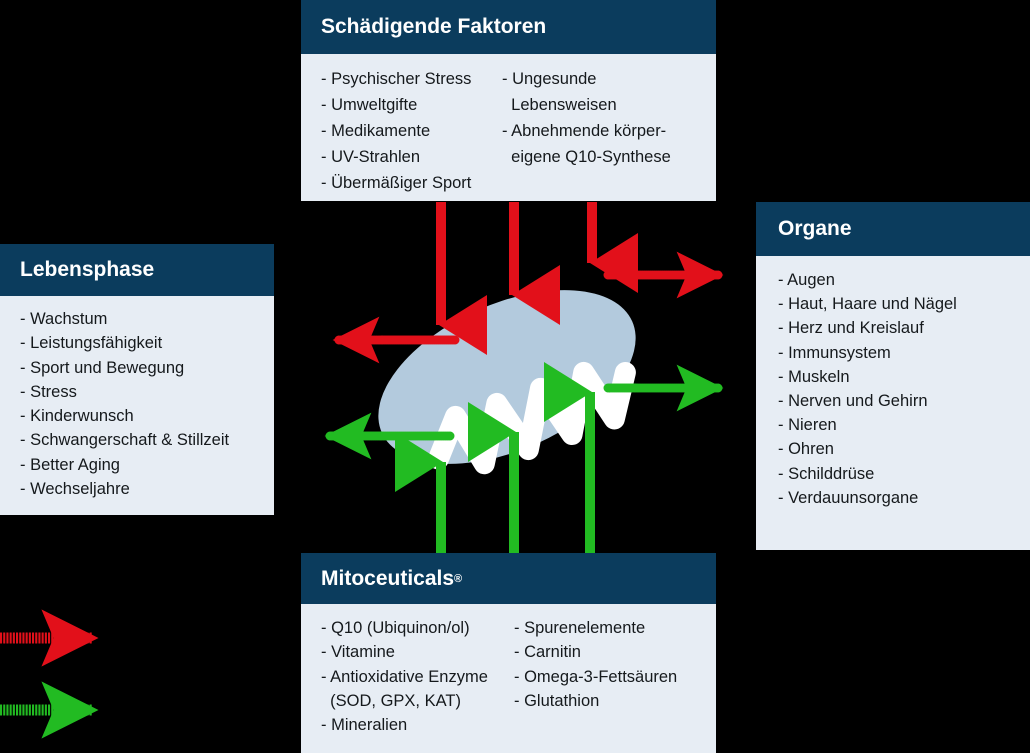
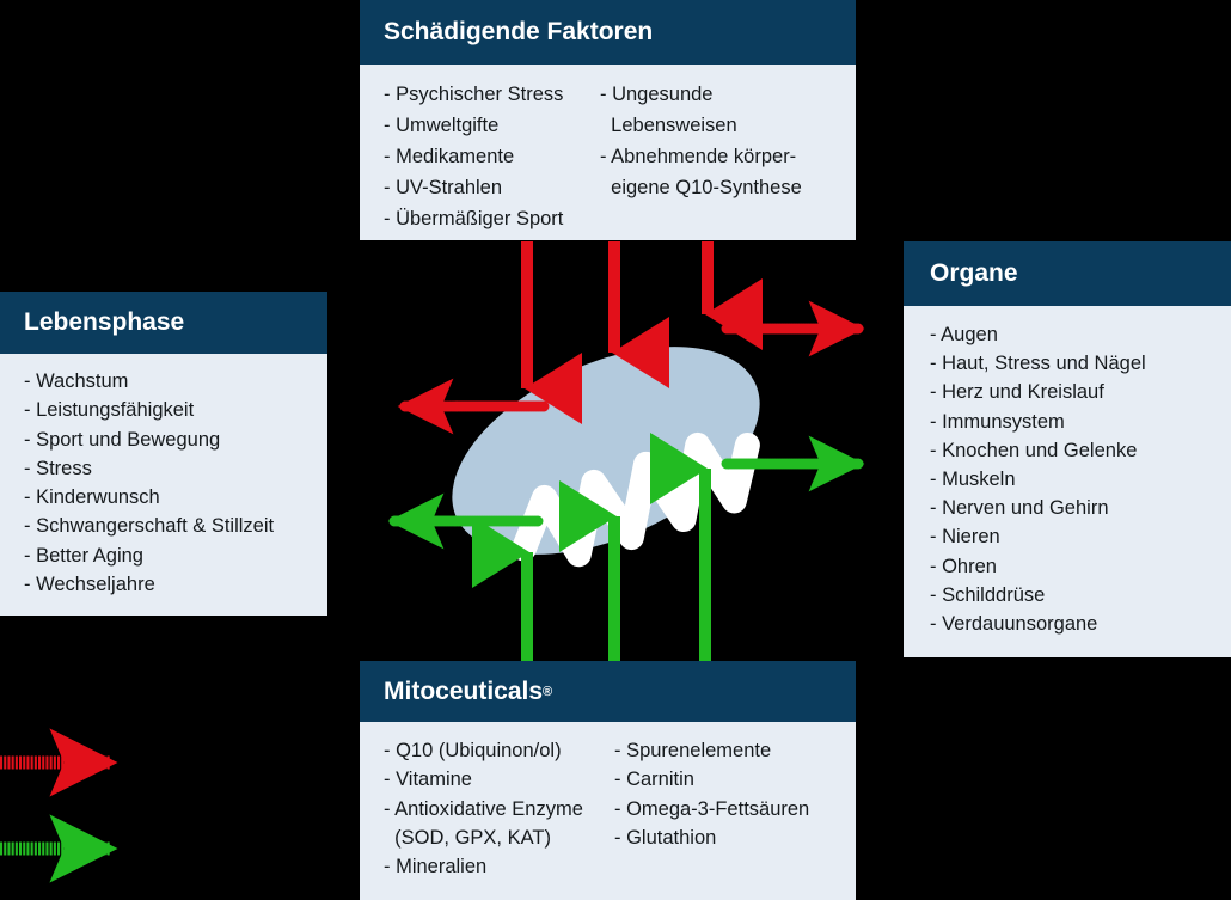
  Schädigende Faktoren
  - Psychischer Stress
  - Umweltgifte
  - Medikamente
  - UV-Strahlen
  - Übermäßiger Sport
  - Ungesunde
  Lebensweisen
  - Abnehmende körper-
  eigene Q10-Synthese
  Lebensphase
  - Wachstum
  - Leistungsfähigkeit
  - Sport und Bewegung
  - Stress
  - Kinderwunsch
  - Schwangerschaft & Stillzeit
  - Better Aging
  - Wechseljahre
  Organe
  - Augen
- - Haut, Haare und Nägel
+ - Haut, Stress und Nägel
  - Herz und Kreislauf
  - Immunsystem
+ - Knochen und Gelenke
  - Muskeln
  - Nerven und Gehirn
  - Nieren
  - Ohren
  - Schilddrüse
  - Verdauunsorgane
  Mitoceuticals
  ®
  - Q10 (Ubiquinon/ol)
  - Vitamine
  - Antioxidative Enzyme
  (SOD, GPX, KAT)
  - Mineralien
  - Spurenelemente
  - Carnitin
  - Omega-3-Fettsäuren
  - Glutathion
